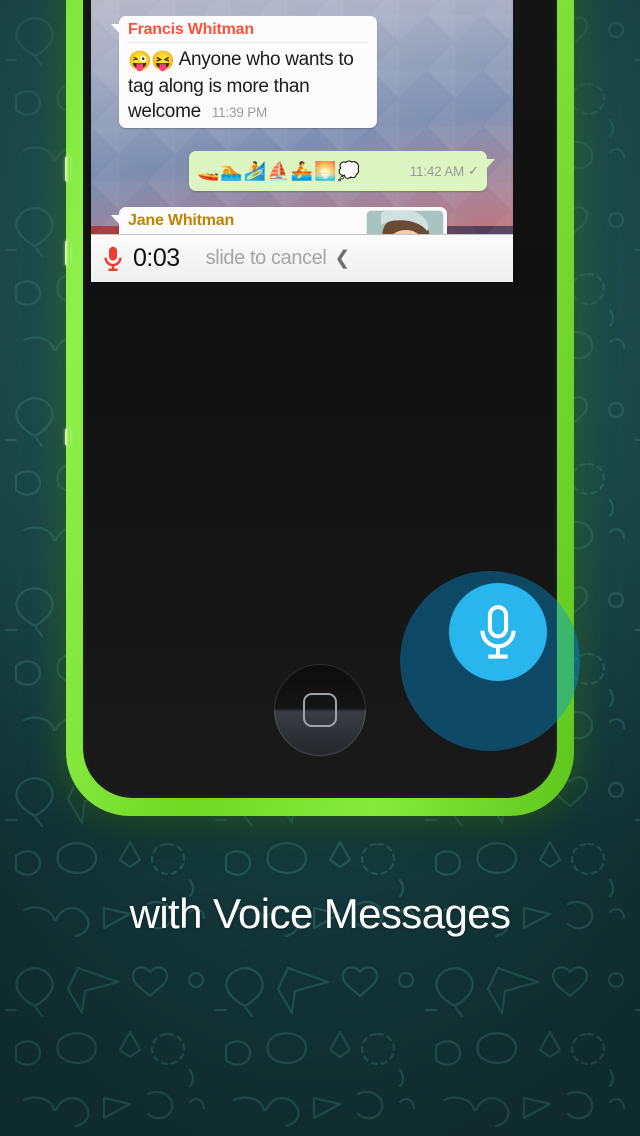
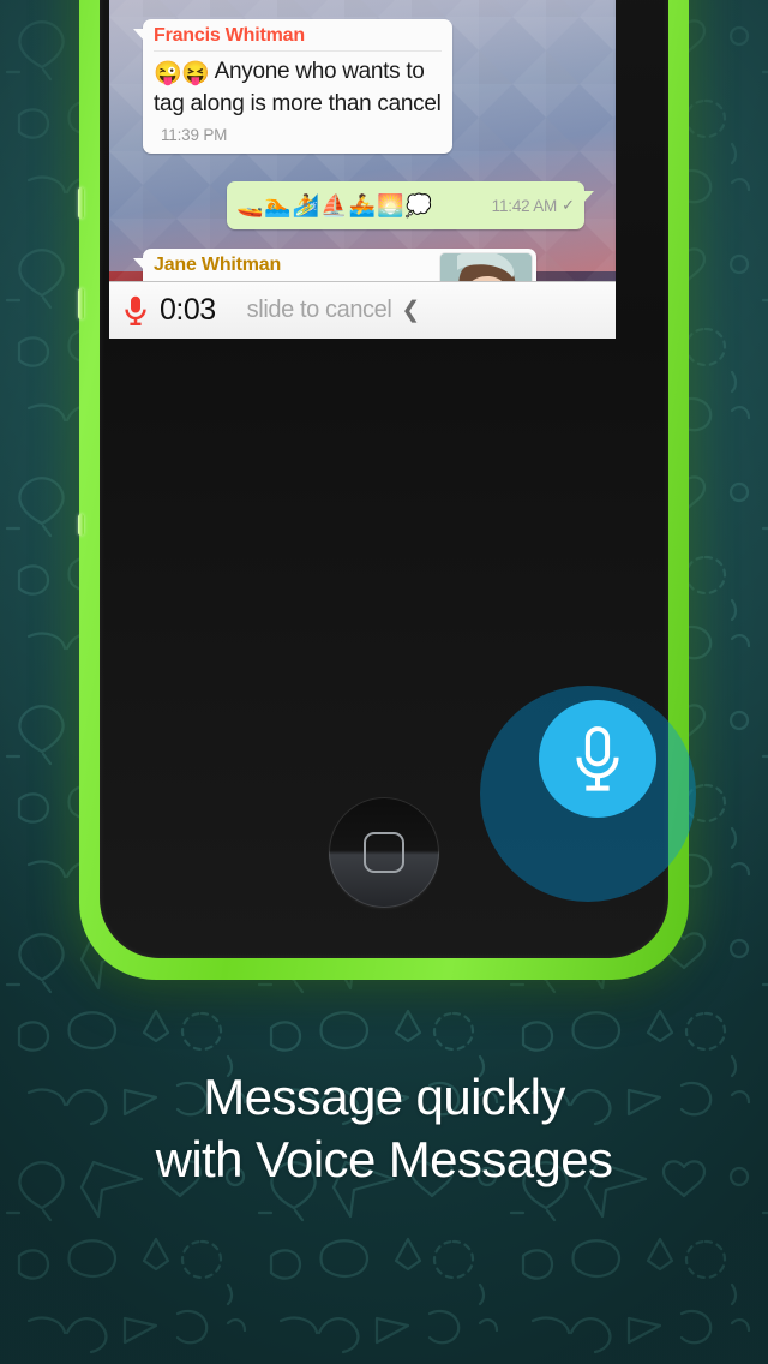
  Francis Whitman
- 😜😝 Anyone who wants to tag along is more than welcome 11:39 PM
+ 😜😝 Anyone who wants to tag along is more than cancel 11:39 PM
  🚤🏊🏄⛵🚣🌅💭
  11:42 AM
  ✓
  Jane Whitman
  0:03
  slide to cancel
  ❮
+ Message quickly
  with Voice Messages
